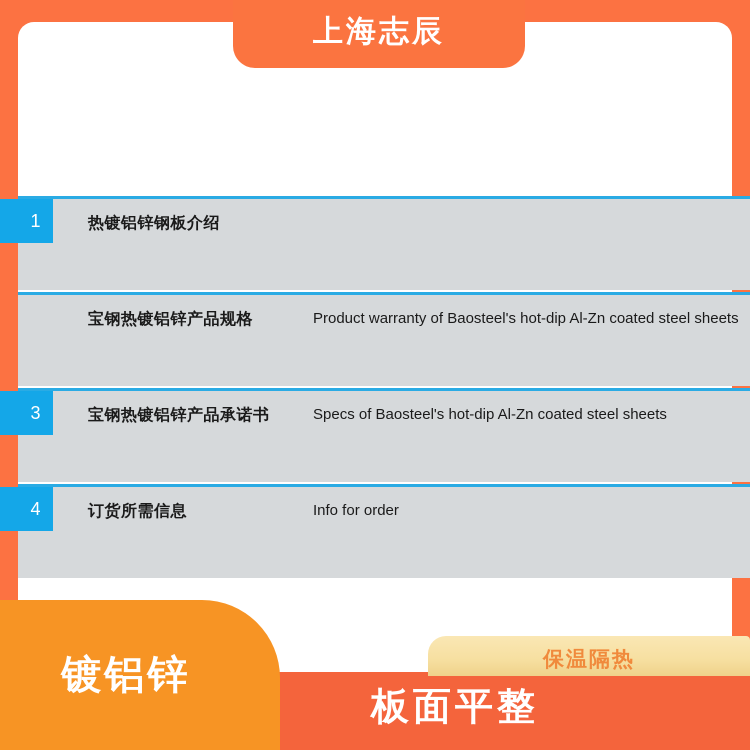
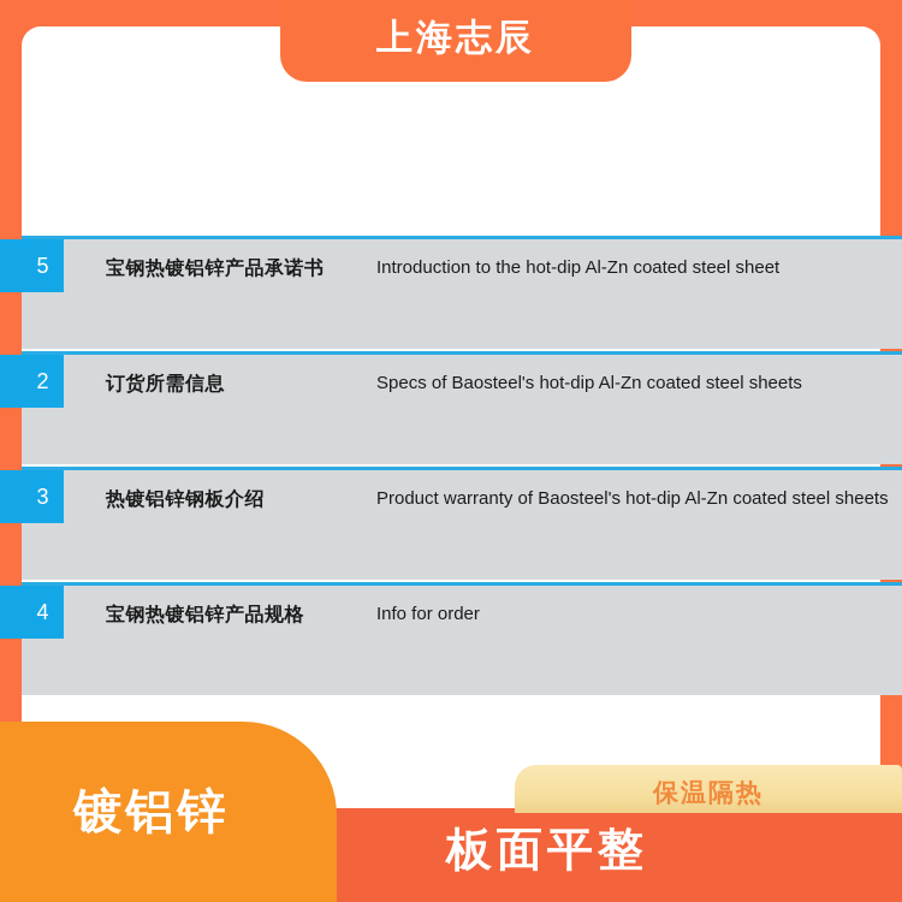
  上海志辰
- 1
+ 5
- 热镀铝锌钢板介绍
+ 宝钢热镀铝锌产品承诺书
+ Introduction to the hot-dip Al-Zn coated steel sheet
+ 2
- 宝钢热镀铝锌产品规格
+ 订货所需信息
- Product warranty of Baosteel's hot-dip Al-Zn coated steel sheets
+ Specs of Baosteel's hot-dip Al-Zn coated steel sheets
  3
- 宝钢热镀铝锌产品承诺书
+ 热镀铝锌钢板介绍
- Specs of Baosteel's hot-dip Al-Zn coated steel sheets
+ Product warranty of Baosteel's hot-dip Al-Zn coated steel sheets
  4
- 订货所需信息
+ 宝钢热镀铝锌产品规格
  Info for order
  保温隔热
  镀铝锌
  板面平整
